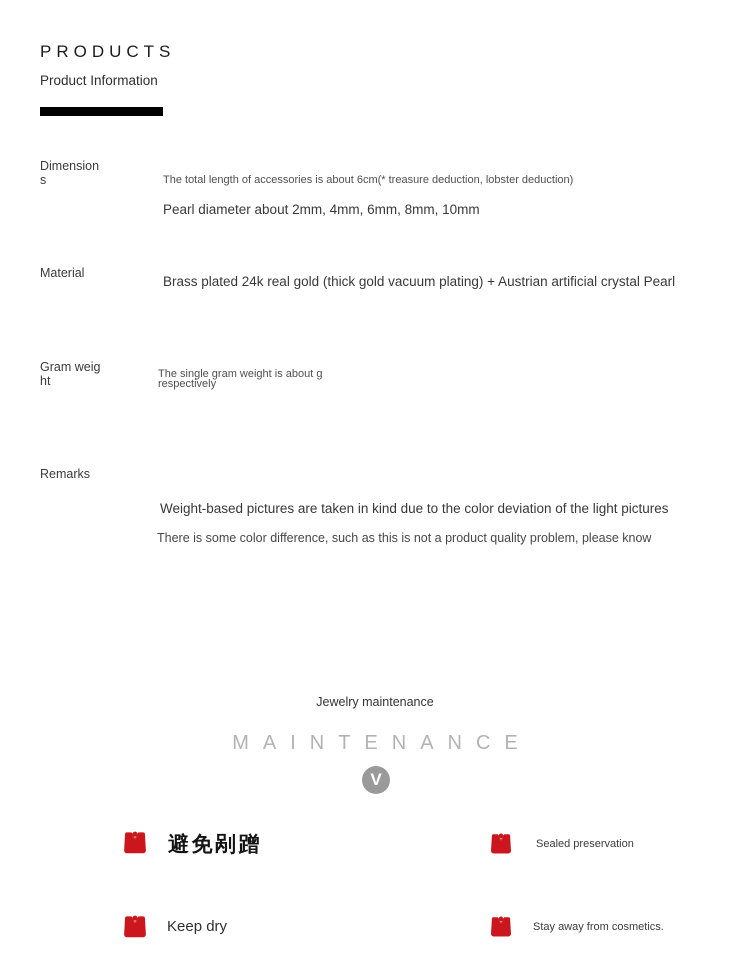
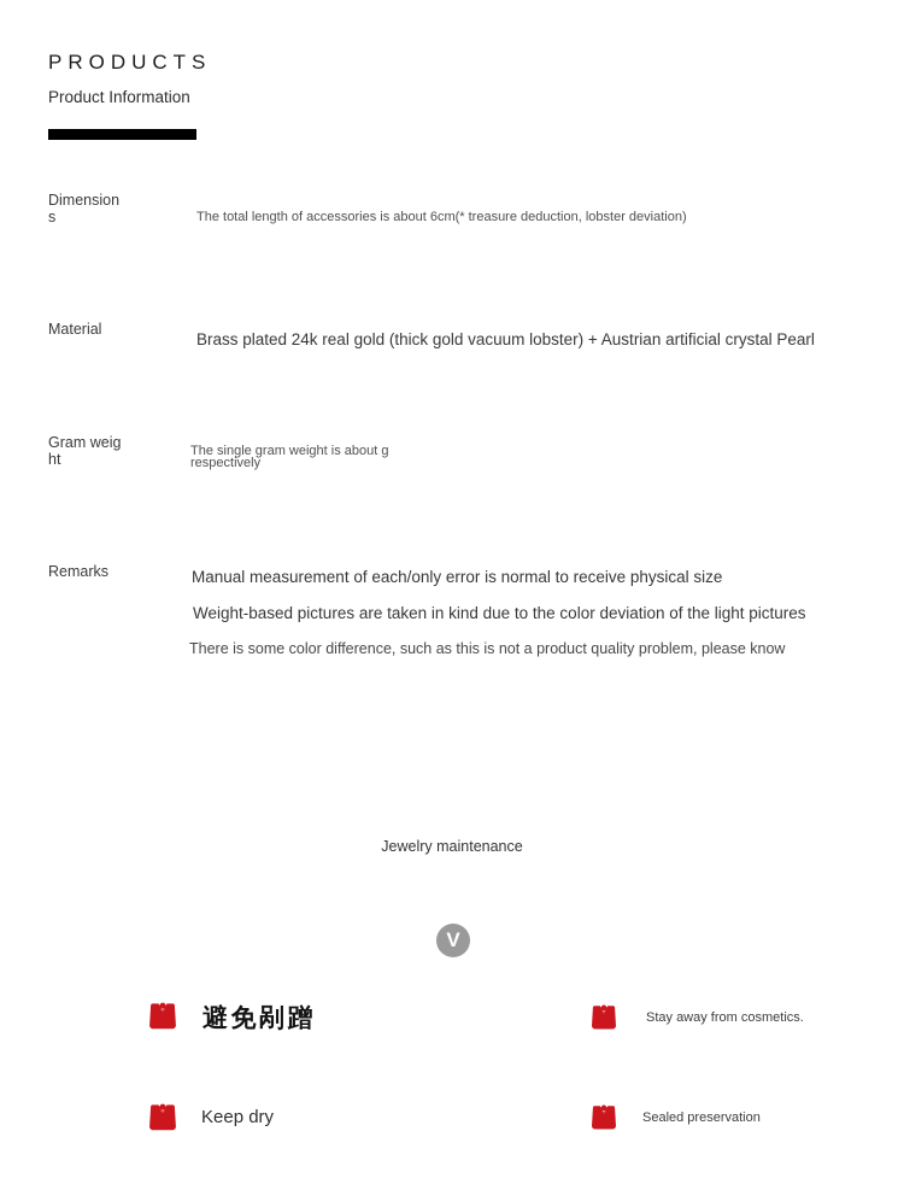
  PRODUCTS
  Product Information
  Dimensions
- The total length of accessories is about 6cm(* treasure deduction, lobster deduction)
+ The total length of accessories is about 6cm(* treasure deduction, lobster deviation)
- Pearl diameter about 2mm, 4mm, 6mm, 8mm, 10mm
  Material
- Brass plated 24k real gold (thick gold vacuum plating) + Austrian artificial crystal Pearl
+ Brass plated 24k real gold (thick gold vacuum lobster) + Austrian artificial crystal Pearl
  Gram weight
  The single gram weight is about g respectively
  Remarks
+ Manual measurement of each/only error is normal to receive physical size
  Weight-based pictures are taken in kind due to the color deviation of the light pictures
  There is some color difference, such as this is not a product quality problem, please know
  Jewelry maintenance
- MAINTENANCE
  V
  避免剐蹭
- Sealed preservation
+ Stay away from cosmetics.
  Keep dry
- Stay away from cosmetics.
+ Sealed preservation
